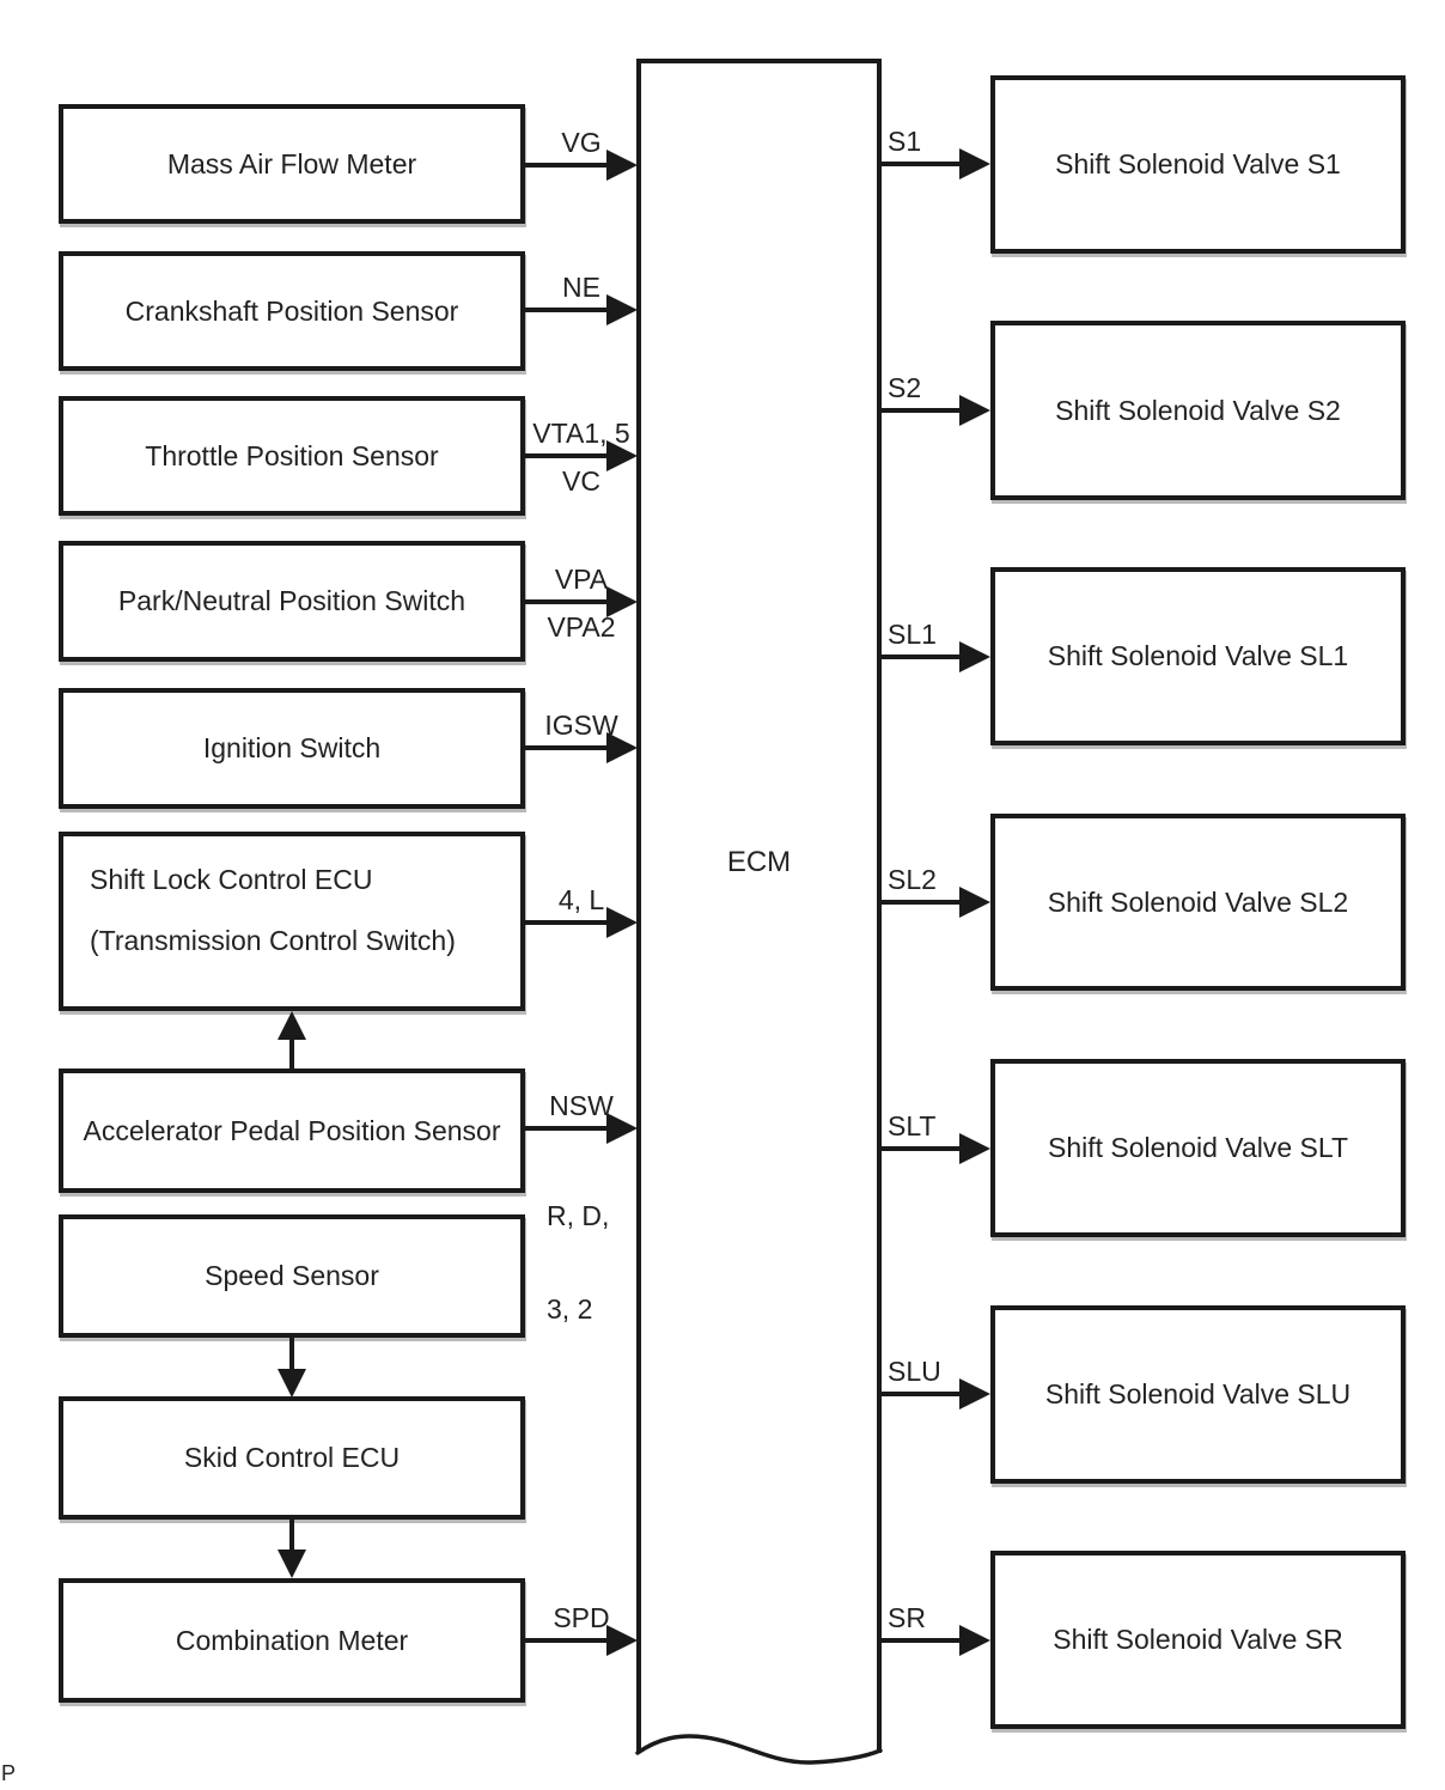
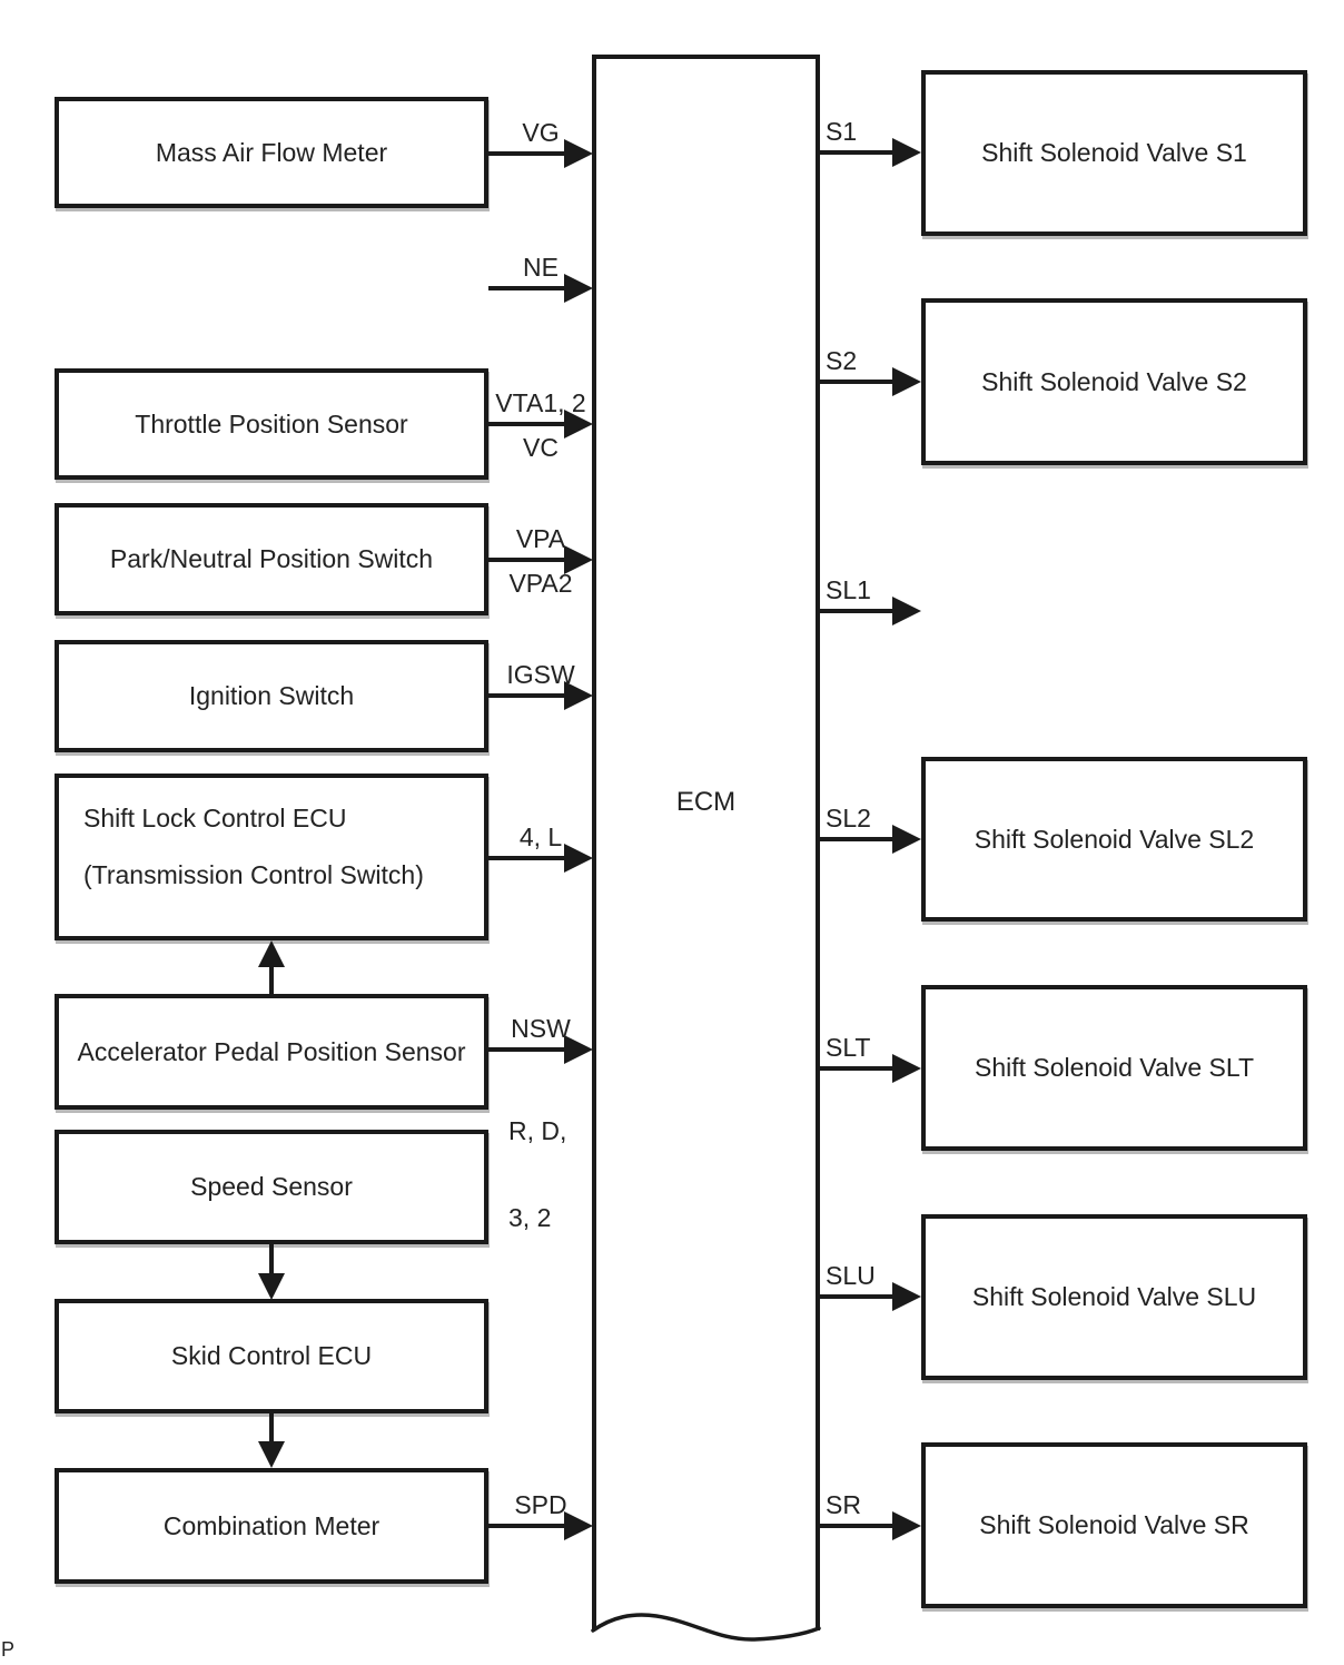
  Mass Air Flow Meter
- Crankshaft Position Sensor
  Throttle Position Sensor
  Park/Neutral Position Switch
  Ignition Switch
  Shift Lock Control ECU
  (Transmission Control Switch)
  Accelerator Pedal Position Sensor
  Speed Sensor
  Skid Control ECU
  Combination Meter
  VG
  NE
- VTA1, 5
+ VTA1, 2
  VC
  VPA
  VPA2
  IGSW
  4, L
  NSW
  R, D,
  3, 2
  SPD
  ECM
  S1
  S2
  SL1
  SL2
  SLT
  SLU
  SR
  Shift Solenoid Valve S1
  Shift Solenoid Valve S2
- Shift Solenoid Valve SL1
  Shift Solenoid Valve SL2
  Shift Solenoid Valve SLT
  Shift Solenoid Valve SLU
  Shift Solenoid Valve SR
  P
